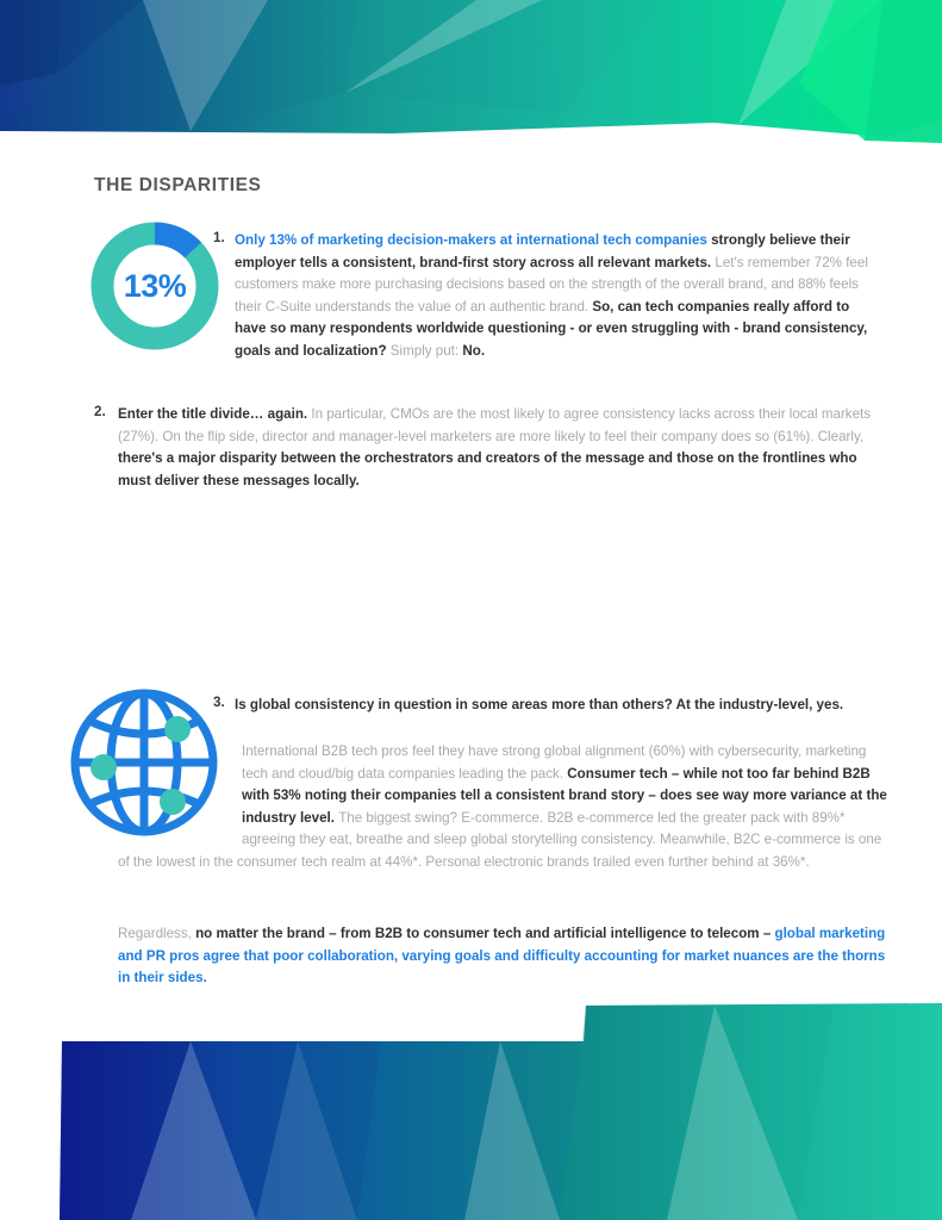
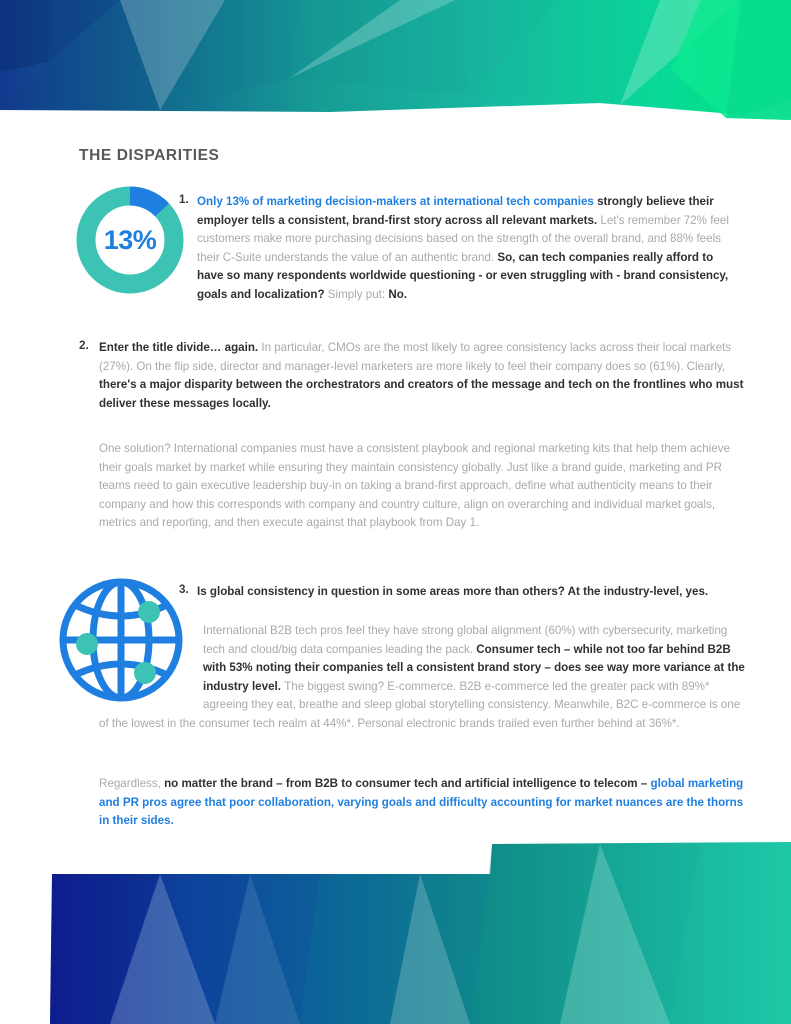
  THE DISPARITIES
  13%
  1.
  Only 13% of marketing decision-makers at international tech companies strongly believe their employer tells a consistent, brand-first story across all relevant markets. Let's remember 72% feel customers make more purchasing decisions based on the strength of the overall brand, and 88% feels their C-Suite understands the value of an authentic brand. So, can tech companies really afford to have so many respondents worldwide questioning - or even struggling with - brand consistency, goals and localization? Simply put: No.
  2.
- Enter the title divide… again. In particular, CMOs are the most likely to agree consistency lacks across their local markets (27%). On the flip side, director and manager-level marketers are more likely to feel their company does so (61%). Clearly, there's a major disparity between the orchestrators and creators of the message and those on the frontlines who must deliver these messages locally.
+ Enter the title divide… again. In particular, CMOs are the most likely to agree consistency lacks across their local markets (27%). On the flip side, director and manager-level marketers are more likely to feel their company does so (61%). Clearly, there's a major disparity between the orchestrators and creators of the message and tech on the frontlines who must deliver these messages locally.
+ One solution? International companies must have a consistent playbook and regional marketing kits that help them achieve their goals market by market while ensuring they maintain consistency globally. Just like a brand guide, marketing and PR teams need to gain executive leadership buy-in on taking a brand-first approach, define what authenticity means to their company and how this corresponds with company and country culture, align on overarching and individual market goals, metrics and reporting, and then execute against that playbook from Day 1.
  3.
  Is global consistency in question in some areas more than others? At the industry-level, yes.
  International B2B tech pros feel they have strong global alignment (60%) with cybersecurity, marketing tech and cloud/big data companies leading the pack. Consumer tech – while not too far behind B2B with 53% noting their companies tell a consistent brand story – does see way more variance at the industry level. The biggest swing? E-commerce. B2B e-commerce led the greater pack with 89%* agreeing they eat, breathe and sleep global storytelling consistency. Meanwhile, B2C e-commerce is one of the lowest in the consumer tech realm at 44%*. Personal electronic brands trailed even further behind at 36%*.
  Regardless, no matter the brand – from B2B to consumer tech and artificial intelligence to telecom – global marketing and PR pros agree that poor collaboration, varying goals and difficulty accounting for market nuances are the thorns in their sides.
